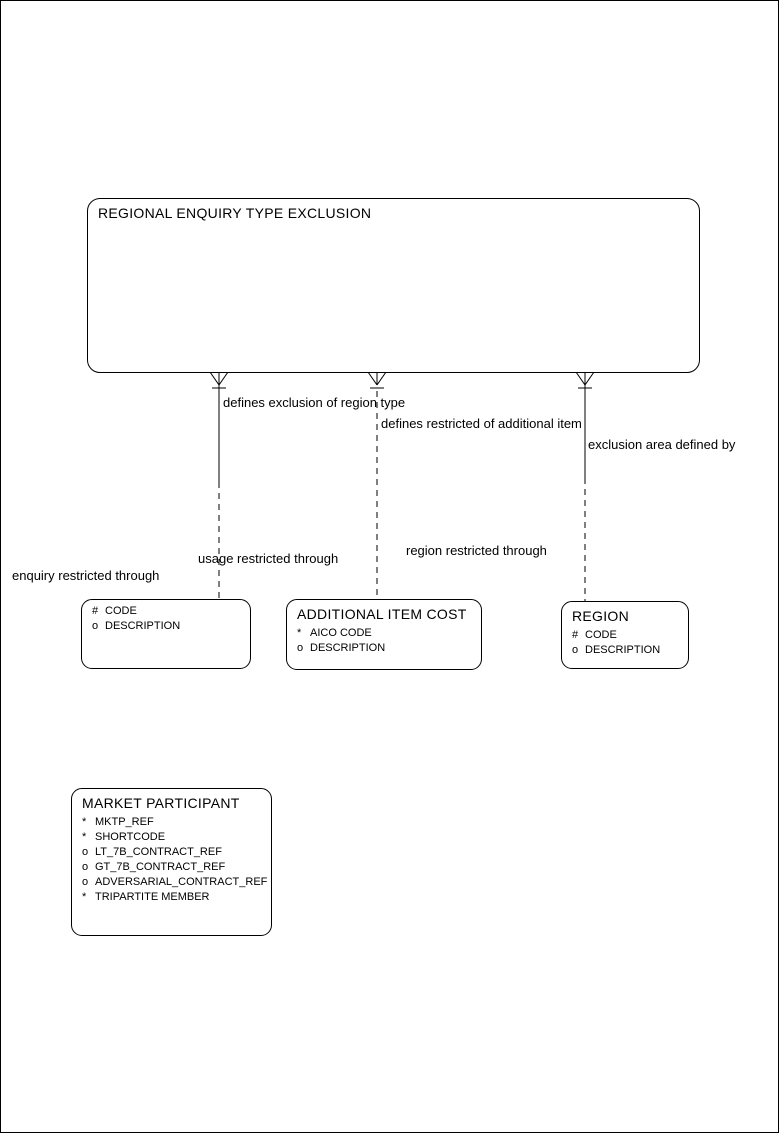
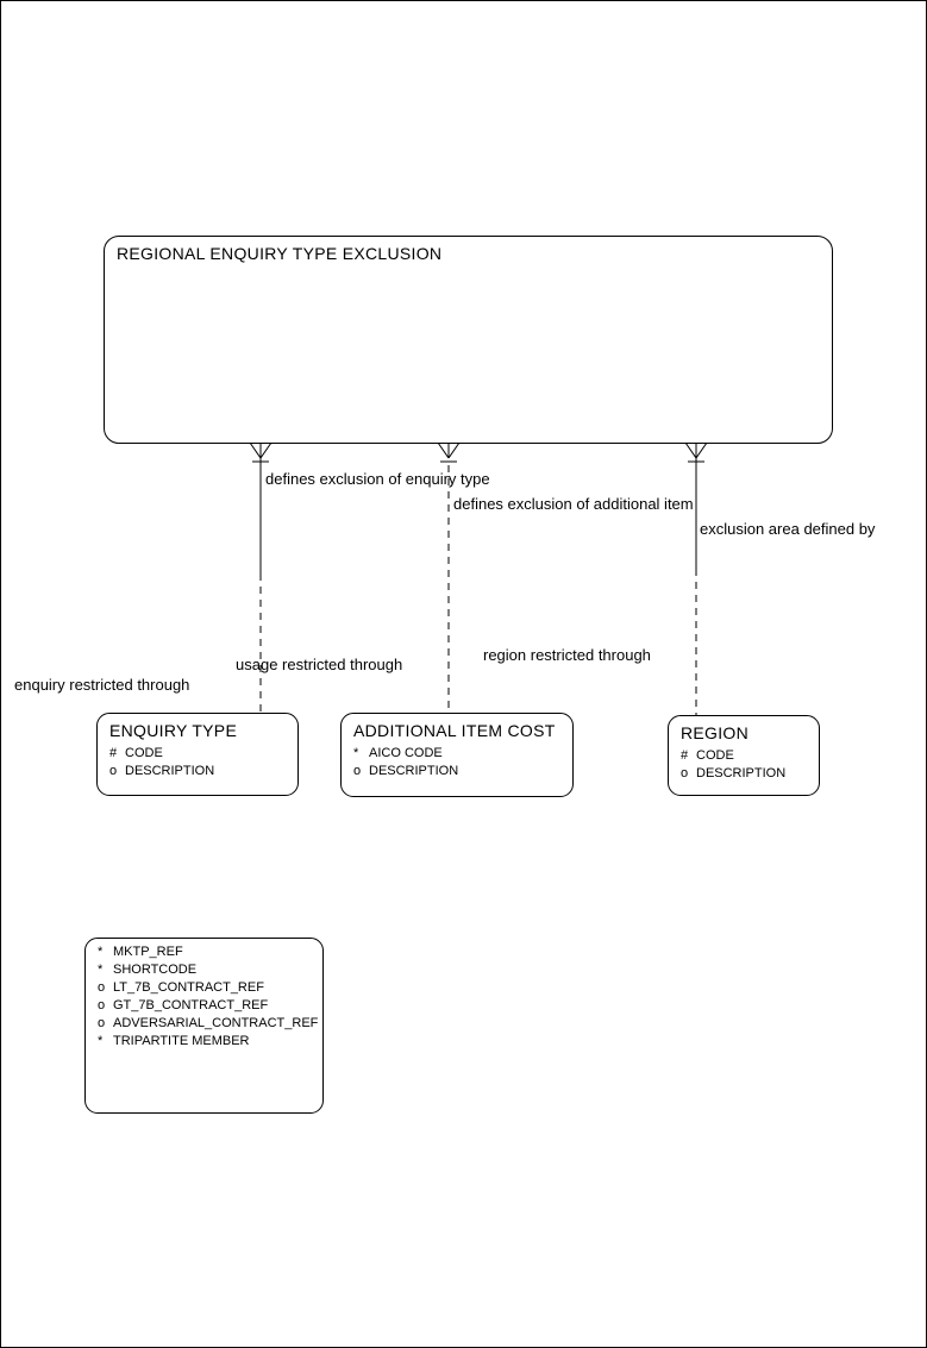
  REGIONAL ENQUIRY TYPE EXCLUSION
+ ENQUIRY TYPE
  #
  CODE
  o
  DESCRIPTION
  ADDITIONAL ITEM COST
  *
  AICO CODE
  o
  DESCRIPTION
  REGION
  #
  CODE
  o
  DESCRIPTION
- MARKET PARTICIPANT
  *
  MKTP_REF
  *
  SHORTCODE
  o
  LT_7B_CONTRACT_REF
  o
  GT_7B_CONTRACT_REF
  o
  ADVERSARIAL_CONTRACT_REF
  *
  TRIPARTITE MEMBER
- defines exclusion of region type
+ defines exclusion of enquiry type
- defines restricted of additional item
+ defines exclusion of additional item
  exclusion area defined by
  usage restricted through
  region restricted through
  enquiry restricted through
